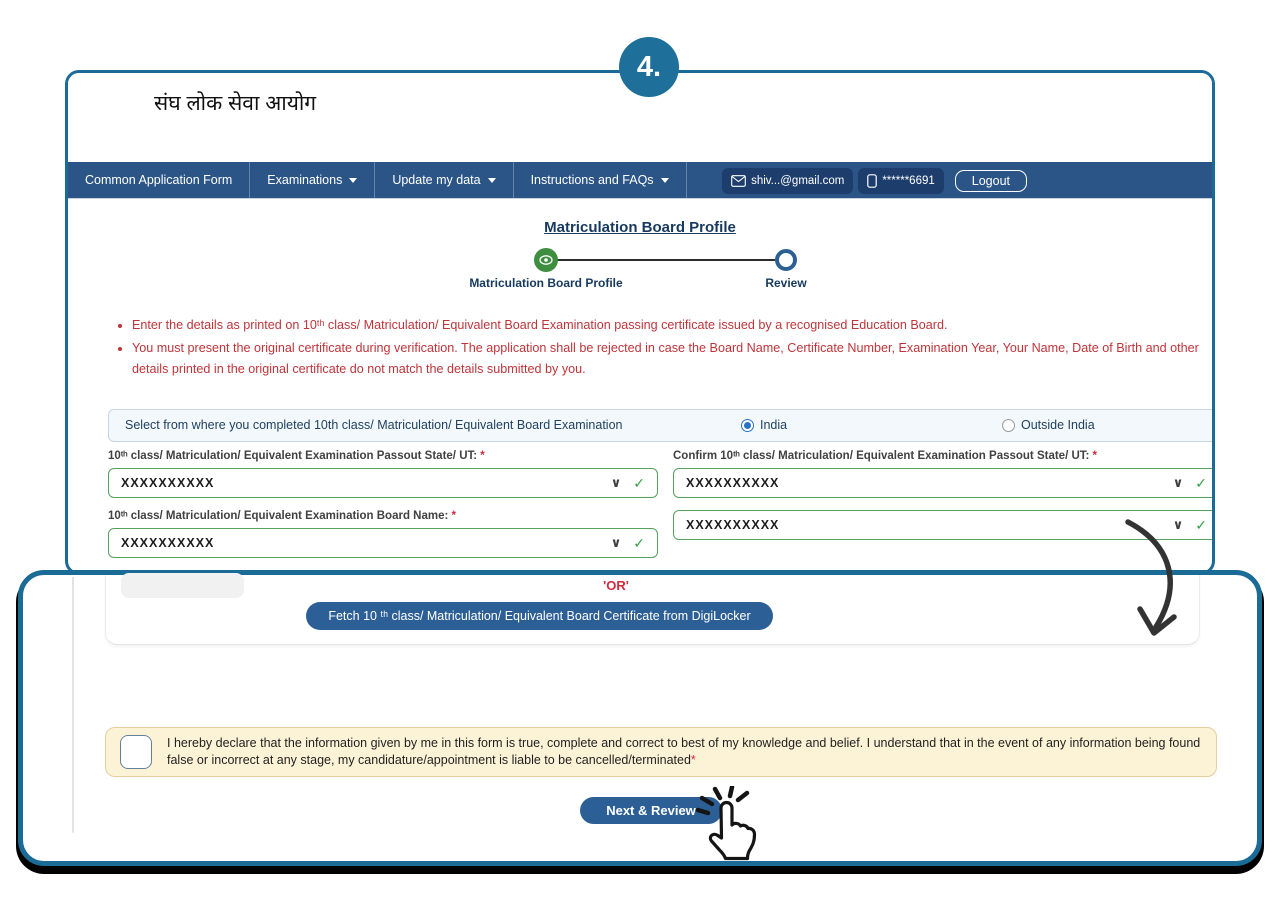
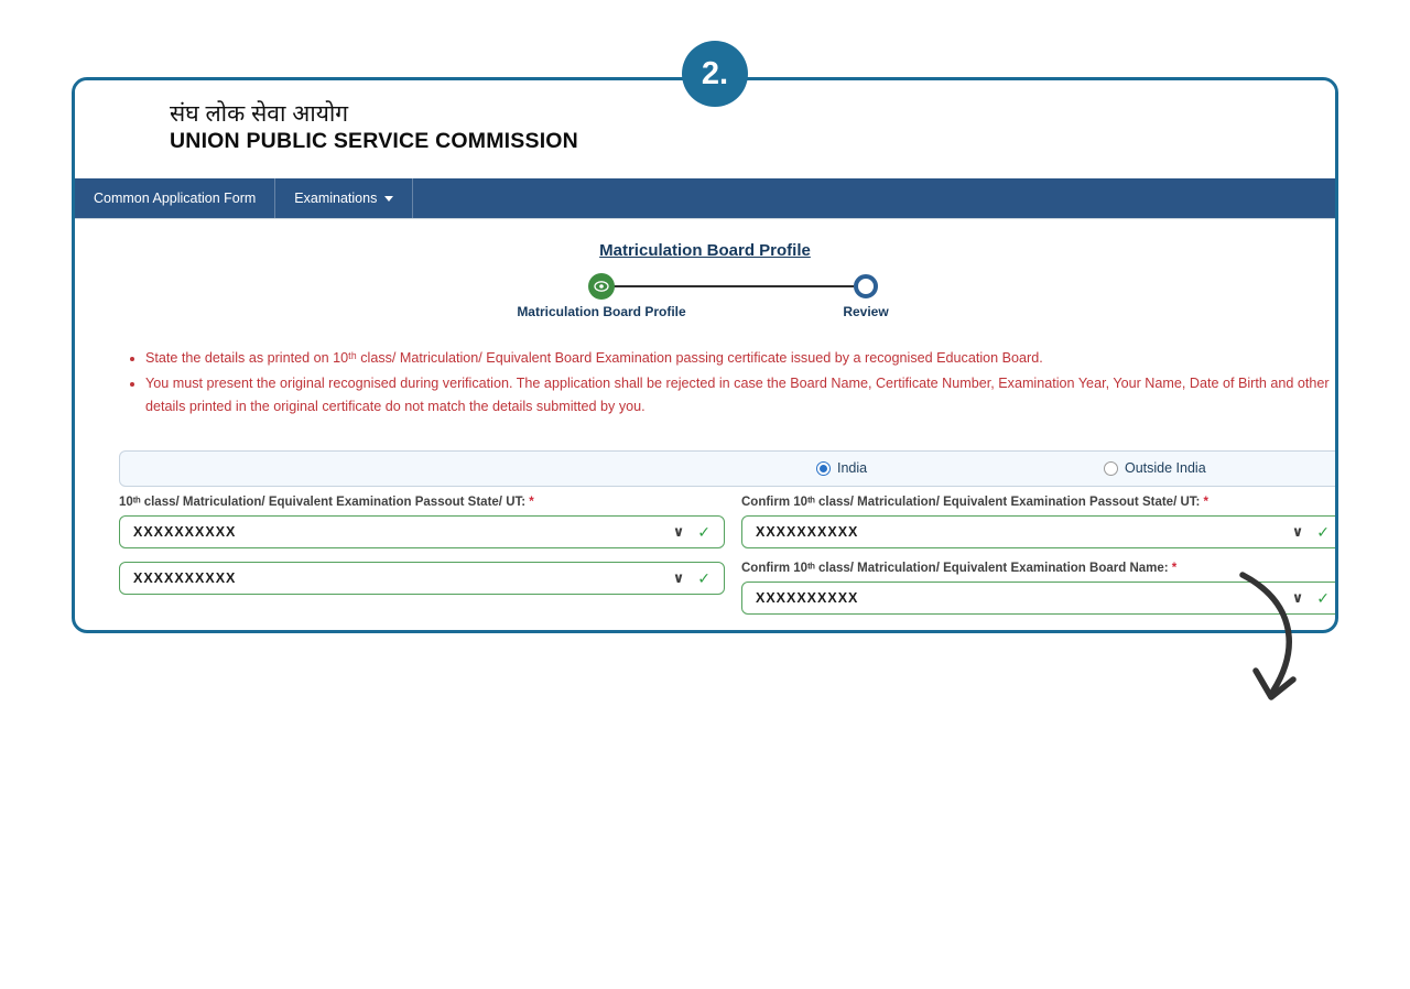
  संघ लोक सेवा आयोग
+ UNION PUBLIC SERVICE COMMISSION
  Common Application Form
  Examinations
- Update my data
- Instructions and FAQs
- shiv...@gmail.com
- ******6691
- Logout
  Matriculation Board Profile
  Matriculation Board Profile
  Review
- Enter the details as printed on 10ᵗʰ class/ Matriculation/ Equivalent Board Examination passing certificate issued by a recognised Education Board.
+ State the details as printed on 10ᵗʰ class/ Matriculation/ Equivalent Board Examination passing certificate issued by a recognised Education Board.
- You must present the original certificate during verification. The application shall be rejected in case the Board Name, Certificate Number, Examination Year, Your Name, Date of Birth and other details printed in the original certificate do not match the details submitted by you.
+ You must present the original recognised during verification. The application shall be rejected in case the Board Name, Certificate Number, Examination Year, Your Name, Date of Birth and other details printed in the original certificate do not match the details submitted by you.
- Select from where you completed 10th class/ Matriculation/ Equivalent Board Examination
  India
  Outside India
  10ᵗʰ class/ Matriculation/ Equivalent Examination Passout State/ UT: *
  XXXXXXXXXX
  ∨
  ✓
  Confirm 10ᵗʰ class/ Matriculation/ Equivalent Examination Passout State/ UT: *
  XXXXXXXXXX
  ∨
  ✓
- 10ᵗʰ class/ Matriculation/ Equivalent Examination Board Name: *
  XXXXXXXXXX
  ∨
  ✓
+ Confirm 10ᵗʰ class/ Matriculation/ Equivalent Examination Board Name: *
  XXXXXXXXXX
  ∨
  ✓
- 4.
+ 2.
- 'OR'
- Fetch 10 ᵗʰ class/ Matriculation/ Equivalent Board Certificate from DigiLocker
- I hereby declare that the information given by me in this form is true, complete and correct to best of my knowledge and belief. I understand that in the event of any information being found false or incorrect at any stage, my candidature/appointment is liable to be cancelled/terminated*
- Next & Review
